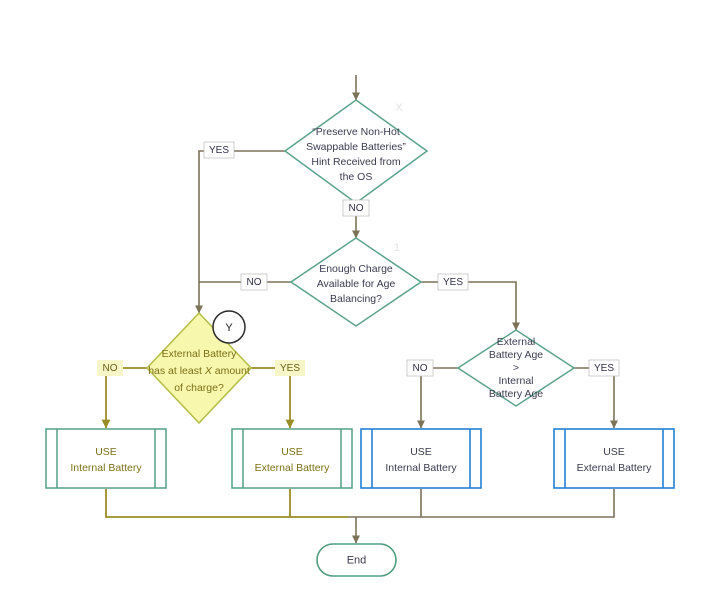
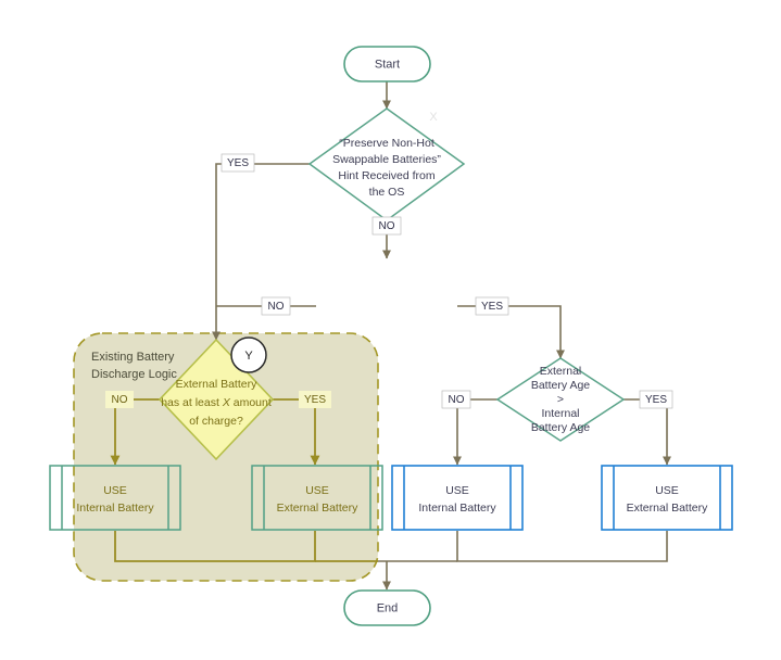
+ Existing Battery
+ Discharge Logic
+ Start
  “Preserve Non-Hot
  Swappable Batteries”
  Hint Received from
  the OS
  X
  YES
  NO
- Enough Charge
- Available for Age
- Balancing?
- 1
  NO
  YES
  External
  Battery Age
  >
  Internal
  Battery Age
  NO
  YES
  External Battery
  has at least X amount
  of charge?
  Y
  NO
  YES
  USE
  Internal Battery
  USE
  External Battery
  USE
  Internal Battery
  USE
  External Battery
  End
